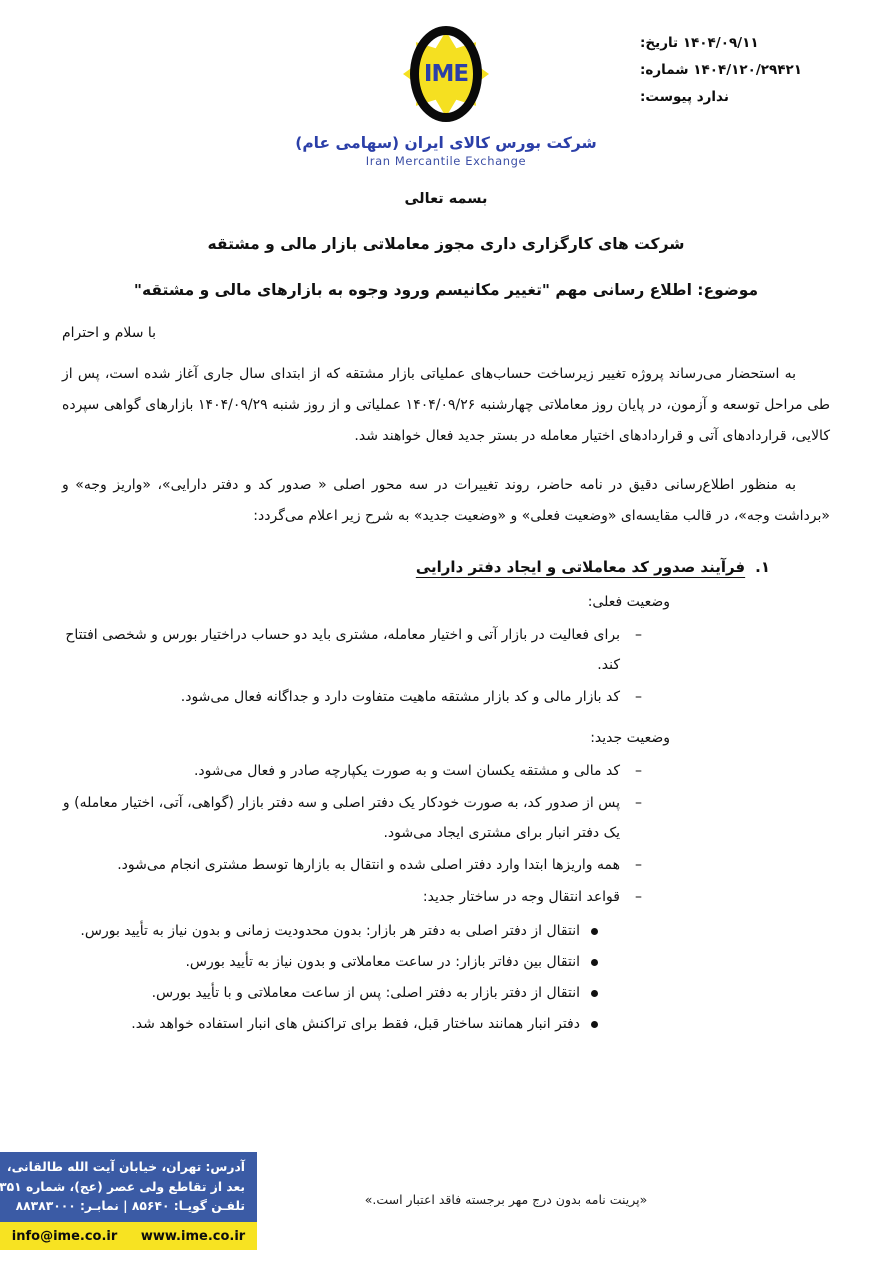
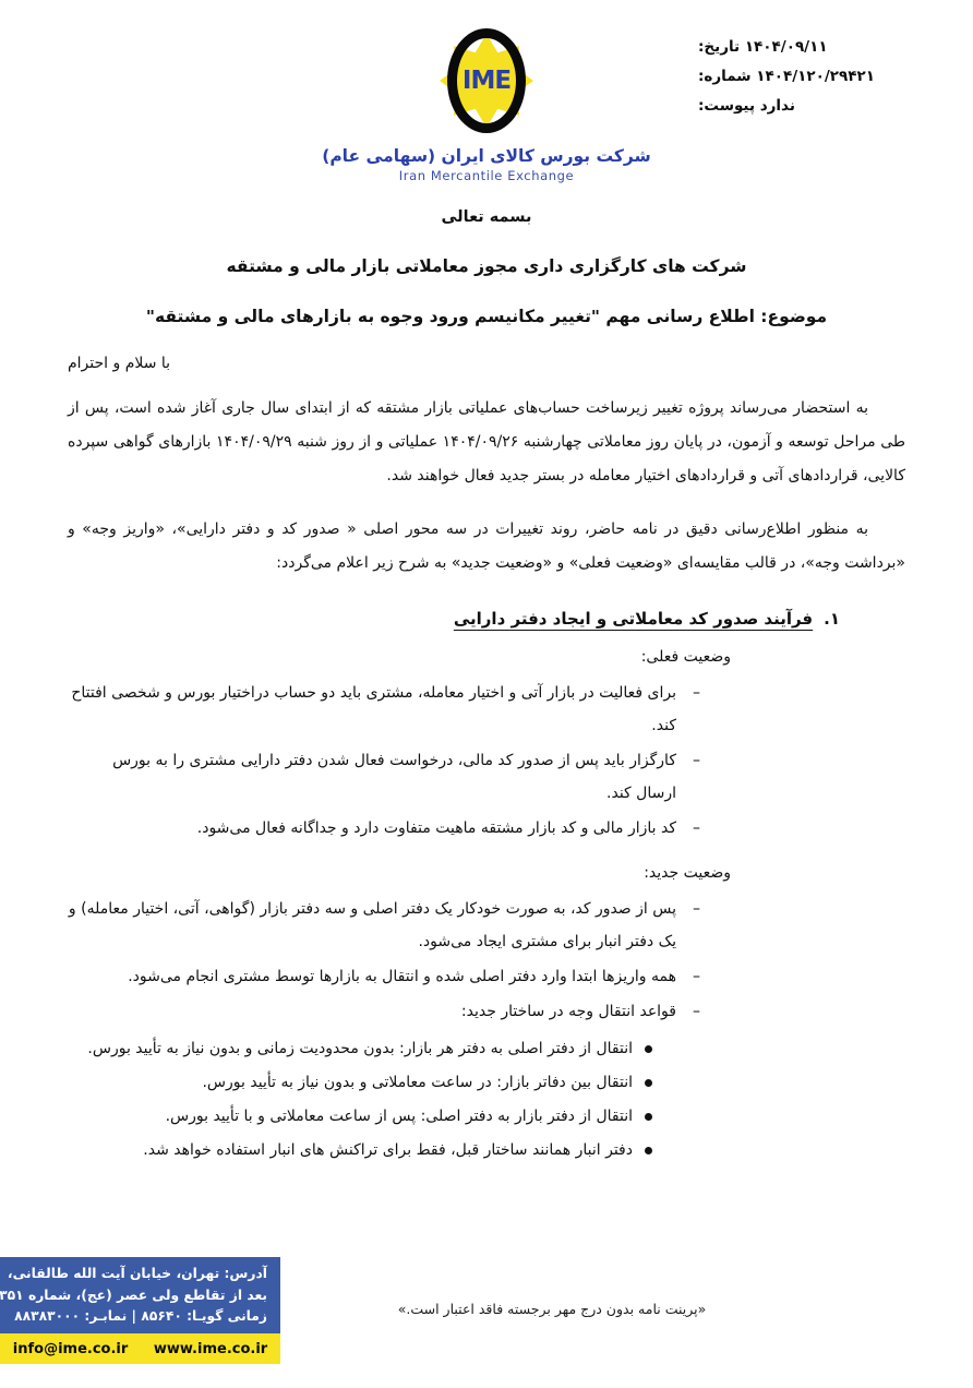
  ۱۴۰۴/۰۹/۱۱ تاریخ:
  ۱۴۰۴/۱۲۰/۲۹۴۲۱ شماره:
  ندارد پیوست:
  IME
  شرکت بورس کالای ایران (سهامی عام)
  Iran Mercantile Exchange
  بسمه تعالی
  شرکت های کارگزاری داری مجوز معاملاتی بازار مالی و مشتقه
  موضوع: اطلاع رسانی مهم "تغییر مکانیسم ورود وجوه به بازارهای مالی و مشتقه"
  با سلام و احترام
  به استحضار می‌رساند پروژه تغییر زیرساخت حساب‌های عملیاتی بازار مشتقه که از ابتدای سال جاری آغاز شده است، پس از طی مراحل توسعه و آزمون، در پایان روز معاملاتی چهارشنبه ۱۴۰۴/۰۹/۲۶ عملیاتی و از روز شنبه ۱۴۰۴/۰۹/۲۹ بازارهای گواهی سپرده کالایی، قراردادهای آتی و قراردادهای اختیار معامله در بستر جدید فعال خواهند شد.
  به منظور اطلاع‌رسانی دقیق در نامه حاضر، روند تغییرات در سه محور اصلی « صدور کد و دفتر دارایی»، «واریز وجه» و «برداشت وجه»، در قالب مقایسه‌ای «وضعیت فعلی» و «وضعیت جدید» به شرح زیر اعلام می‌گردد:
  ۱.
  فرآیند صدور کد معاملاتی و ایجاد دفتر دارایی
  وضعیت فعلی:
  برای فعالیت در بازار آتی و اختیار معامله، مشتری باید دو حساب دراختیار بورس و شخصی افتتاح کند.
+ کارگزار باید پس از صدور کد مالی، درخواست فعال شدن دفتر دارایی مشتری را به بورس ارسال کند.
  کد بازار مالی و کد بازار مشتقه ماهیت متفاوت دارد و جداگانه فعال می‌شود.
  وضعیت جدید:
- کد مالی و مشتقه یکسان است و به صورت یکپارچه صادر و فعال می‌شود.
  پس از صدور کد، به صورت خودکار یک دفتر اصلی و سه دفتر بازار (گواهی، آتی، اختیار معامله) و یک دفتر انبار برای مشتری ایجاد می‌شود.
  همه واریزها ابتدا وارد دفتر اصلی شده و انتقال به بازارها توسط مشتری انجام می‌شود.
  قواعد انتقال وجه در ساختار جدید:
  انتقال از دفتر اصلی به دفتر هر بازار: بدون محدودیت زمانی و بدون نیاز به تأیید بورس.
  انتقال بین دفاتر بازار: در ساعت معاملاتی و بدون نیاز به تأیید بورس.
  انتقال از دفتر بازار به دفتر اصلی: پس از ساعت معاملاتی و با تأیید بورس.
  دفتر انبار همانند ساختار قبل، فقط برای تراکنش های انبار استفاده خواهد شد.
  آدرس: تهران، خیابان آیت الله طالقانی،
  بعد از تقاطع ولی عصر (عج)، شماره ۳۵۱
- تلفـن گویـا: ۸۵۶۴۰ | نمابـر: ۸۸۳۸۳۰۰۰
+ زمانی گویـا: ۸۵۶۴۰ | نمابـر: ۸۸۳۸۳۰۰۰
  info@ime.co.ir
  www.ime.co.ir
  «پرینت نامه بدون درج مهر برجسته فاقد اعتبار است.»
